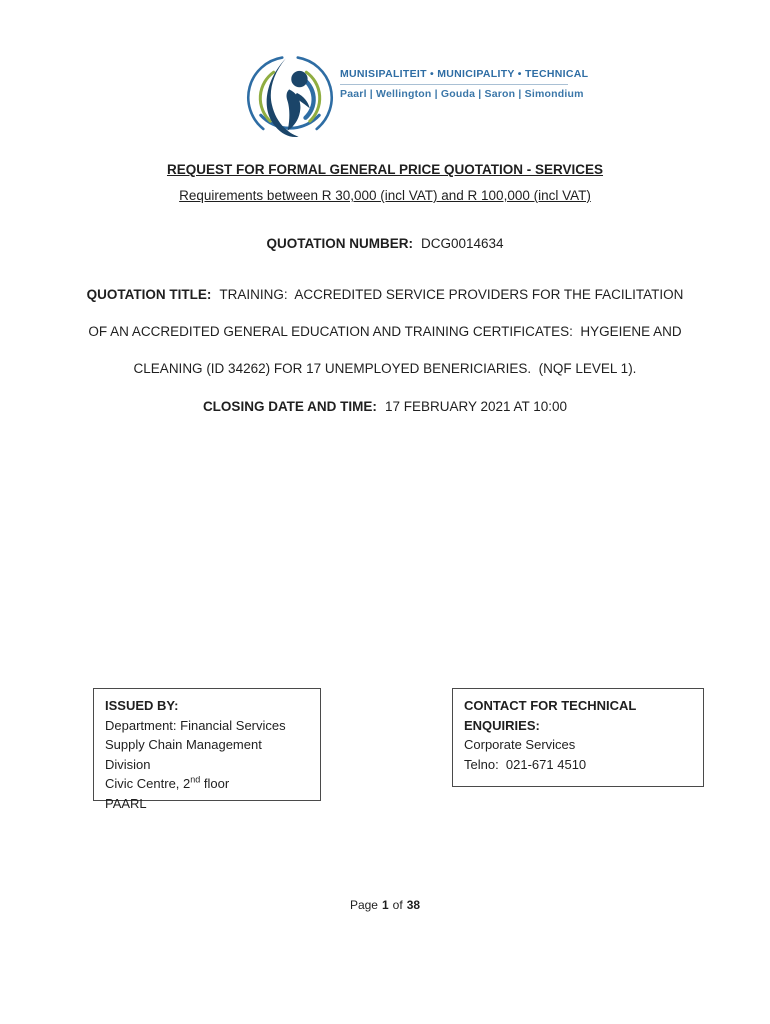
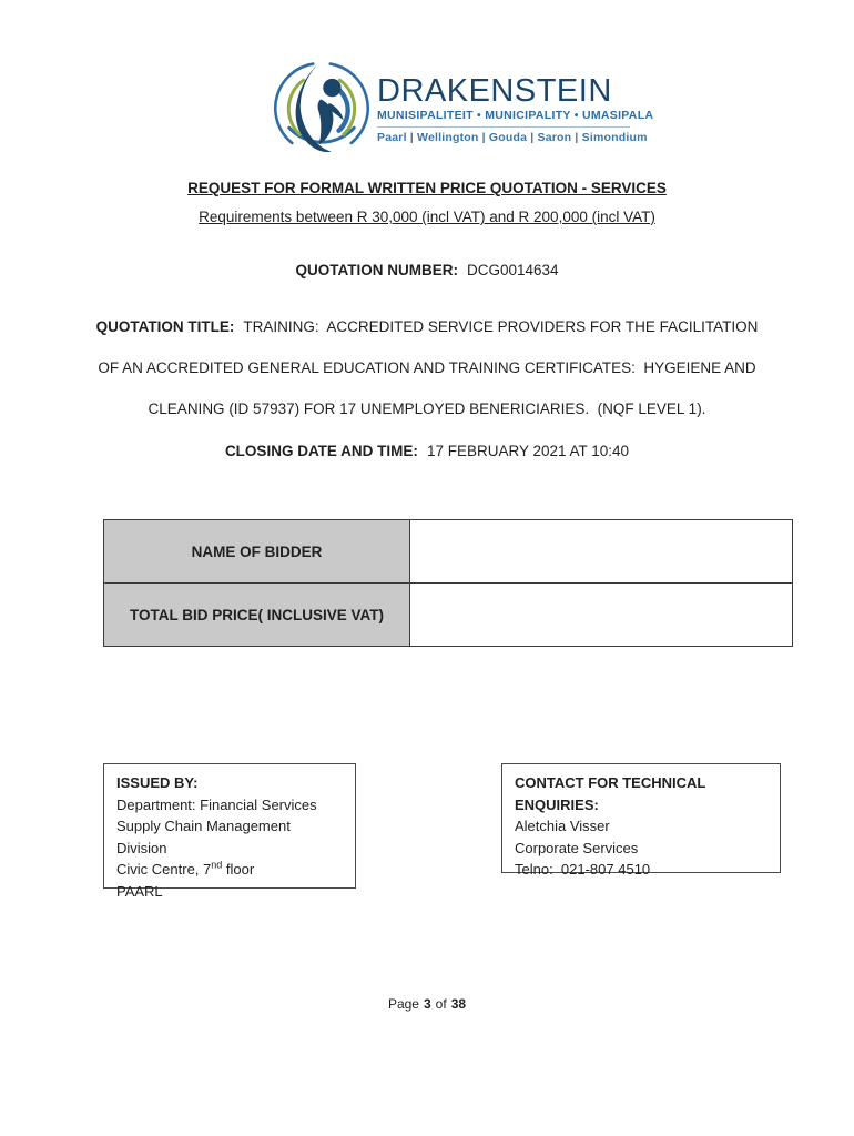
+ DRAKENSTEIN
- MUNISIPALITEIT • MUNICIPALITY • TECHNICAL
+ MUNISIPALITEIT • MUNICIPALITY • UMASIPALA
  Paarl | Wellington | Gouda | Saron | Simondium
- REQUEST FOR FORMAL GENERAL PRICE QUOTATION - SERVICES
+ REQUEST FOR FORMAL WRITTEN PRICE QUOTATION - SERVICES
- Requirements between R 30,000 (incl VAT) and R 100,000 (incl VAT)
+ Requirements between R 30,000 (incl VAT) and R 200,000 (incl VAT)
  QUOTATION NUMBER: DCG0014634
- QUOTATION TITLE: TRAINING: ACCREDITED SERVICE PROVIDERS FOR THE FACILITATION OF AN ACCREDITED GENERAL EDUCATION AND TRAINING CERTIFICATES: HYGEIENE AND CLEANING (ID 34262) FOR 17 UNEMPLOYED BENERICIARIES. (NQF LEVEL 1).
+ QUOTATION TITLE: TRAINING: ACCREDITED SERVICE PROVIDERS FOR THE FACILITATION OF AN ACCREDITED GENERAL EDUCATION AND TRAINING CERTIFICATES: HYGEIENE AND CLEANING (ID 57937) FOR 17 UNEMPLOYED BENERICIARIES. (NQF LEVEL 1).
- CLOSING DATE AND TIME: 17 FEBRUARY 2021 AT 10:00
+ CLOSING DATE AND TIME: 17 FEBRUARY 2021 AT 10:40
+ NAME OF BIDDER
+ TOTAL BID PRICE( INCLUSIVE VAT)
  ISSUED BY:
  Department: Financial Services
  Supply Chain Management Division
- Civic Centre, 2nd floor
+ Civic Centre, 7nd floor
  PAARL
  CONTACT FOR TECHNICAL ENQUIRIES:
+ Aletchia Visser
  Corporate Services
- Telno: 021-671 4510
+ Telno: 021-807 4510
  Page
- 1
+ 3
  of
  38
